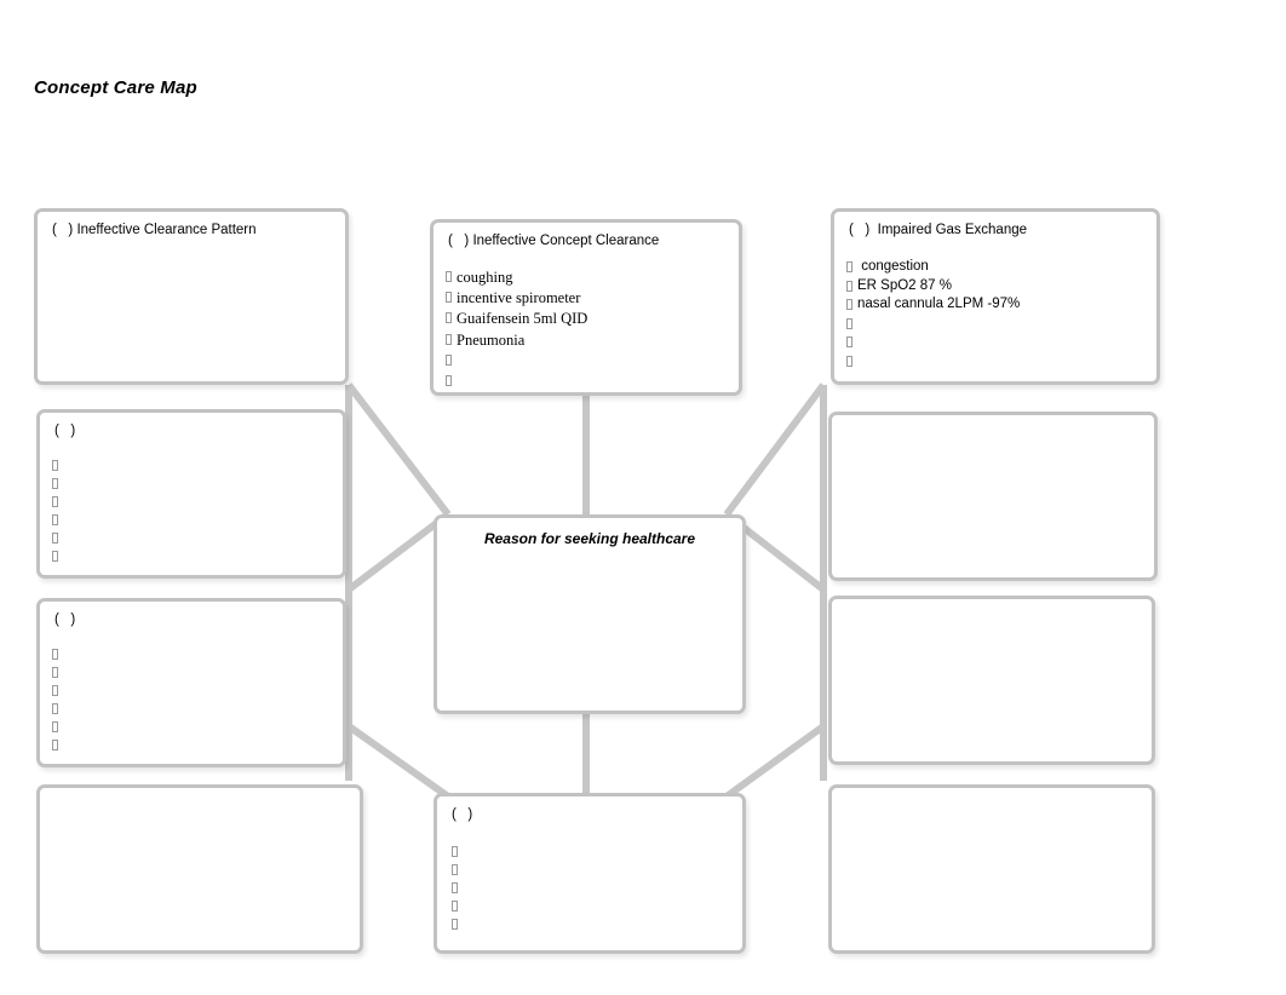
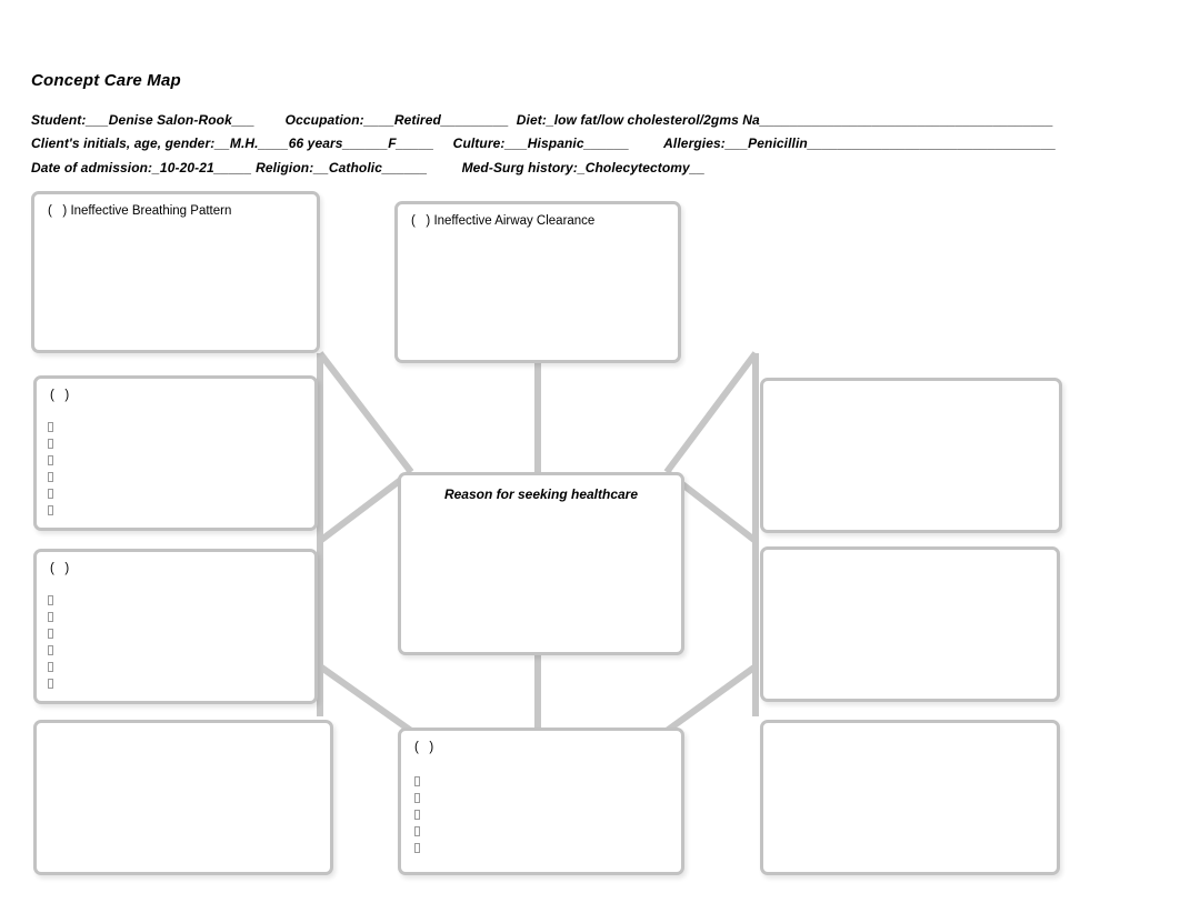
  Concept Care Map
+ Student:___Denise Salon-Rook___ Occupation:____Retired_________ Diet:_low fat/low cholesterol/2gms Na_______________________________________
+ Client's initials, age, gender:__M.H.____66 years______F_____ Culture:___Hispanic______ Allergies:___Penicillin_________________________________
+ Date of admission:_10-20-21_____ Religion:__Catholic______ Med-Surg history:_Cholecytectomy__
- ( ) Ineffective Clearance Pattern
+ ( ) Ineffective Breathing Pattern
- ( ) Ineffective Concept Clearance
+ ( ) Ineffective Airway Clearance
- coughing
- incentive spirometer
- Guaifensein 5ml QID
- Pneumonia
- ( ) Impaired Gas Exchange
- congestion
- ER SpO2 87 %
- nasal cannula 2LPM -97%
  ( )
  Reason for seeking healthcare
  ( )
  ( )
